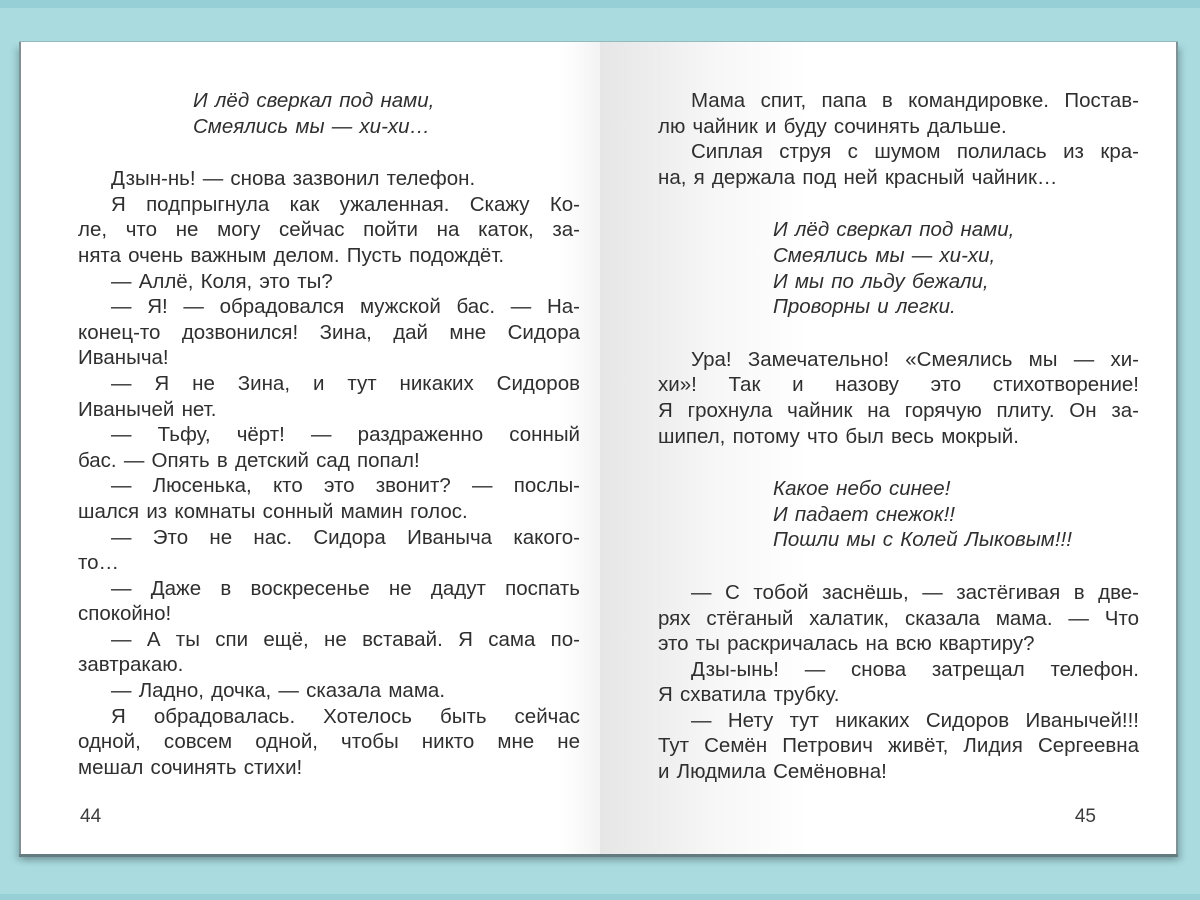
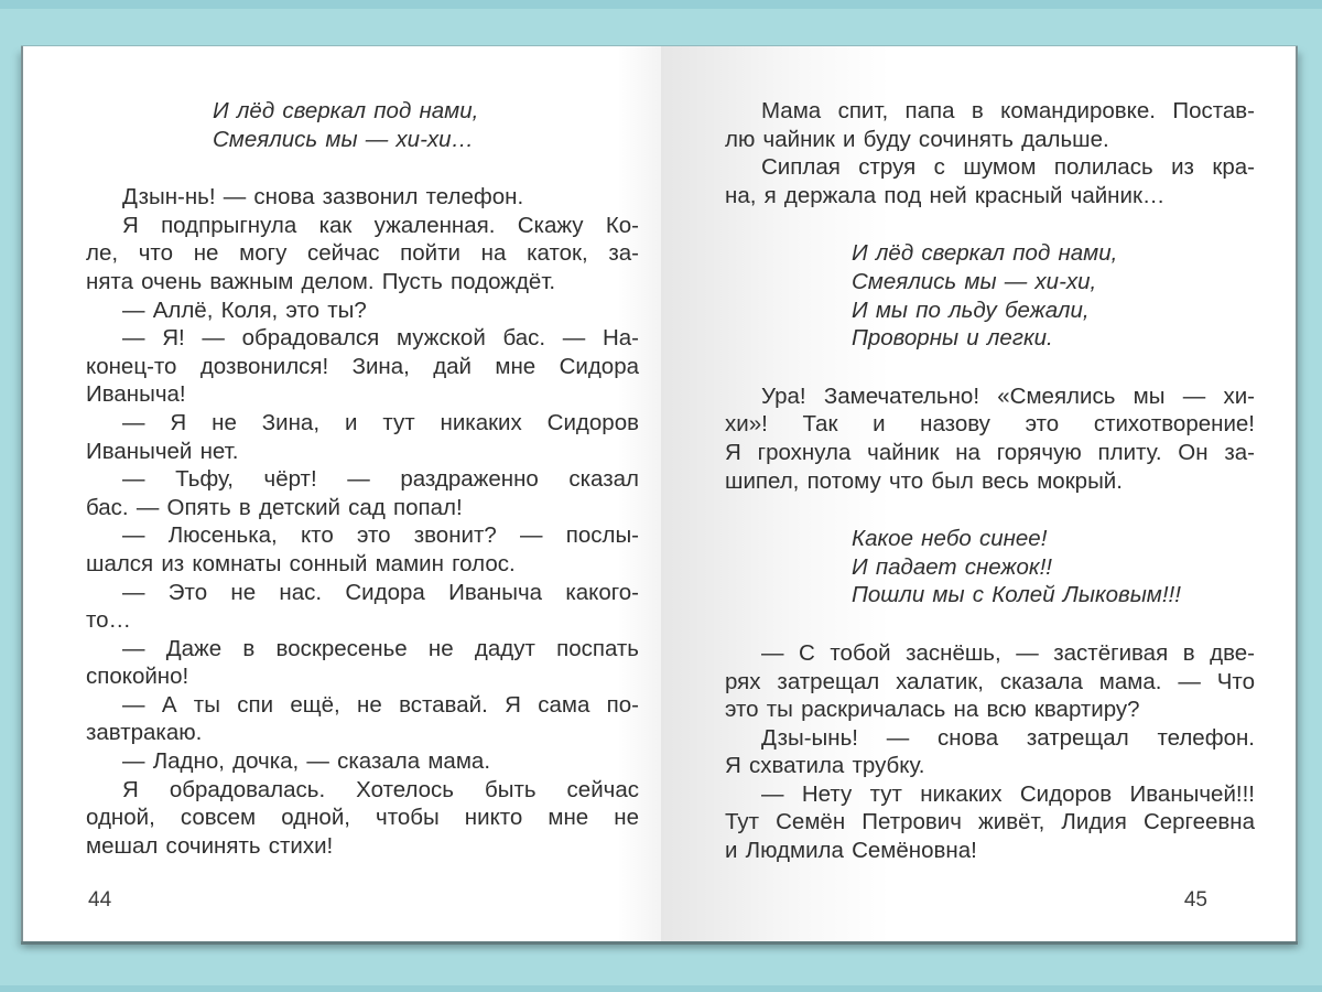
  И лёд сверкал под нами,
  Смеялись мы — хи-хи…
  Дзын-нь! — снова зазвонил телефон.
  Я подпрыгнула как ужаленная. Скажу Ко-
  ле, что не могу сейчас пойти на каток, за-
  нята очень важным делом. Пусть подождёт.
  — Аллё, Коля, это ты?
  — Я! — обрадовался мужской бас. — На-
  конец-то дозвонился! Зина, дай мне Сидора
  Иваныча!
  — Я не Зина, и тут никаких Сидоров
  Иванычей нет.
- — Тьфу, чёрт! — раздраженно сонный
+ — Тьфу, чёрт! — раздраженно сказал
  бас. — Опять в детский сад попал!
  — Люсенька, кто это звонит? — послы-
  шался из комнаты сонный мамин голос.
  — Это не нас. Сидора Иваныча какого-
  то…
  — Даже в воскресенье не дадут поспать
  спокойно!
  — А ты спи ещё, не вставай. Я сама по-
  завтракаю.
  — Ладно, дочка, — сказала мама.
  Я обрадовалась. Хотелось быть сейчас
  одной, совсем одной, чтобы никто мне не
  мешал сочинять стихи!
  44
  Мама спит, папа в командировке. Постав-
  лю чайник и буду сочинять дальше.
  Сиплая струя с шумом полилась из кра-
  на, я держала под ней красный чайник…
  И лёд сверкал под нами,
  Смеялись мы — хи-хи,
  И мы по льду бежали,
  Проворны и легки.
  Ура! Замечательно! «Смеялись мы — хи-
  хи»! Так и назову это стихотворение!
  Я грохнула чайник на горячую плиту. Он за-
  шипел, потому что был весь мокрый.
  Какое небо синее!
  И падает снежок!!
  Пошли мы с Колей Лыковым!!!
  — С тобой заснёшь, — застёгивая в две-
- рях стёганый халатик, сказала мама. — Что
+ рях затрещал халатик, сказала мама. — Что
  это ты раскричалась на всю квартиру?
  Дзы-ынь! — снова затрещал телефон.
  Я схватила трубку.
  — Нету тут никаких Сидоров Иванычей!!!
  Тут Семён Петрович живёт, Лидия Сергеевна
  и Людмила Семёновна!
  45
